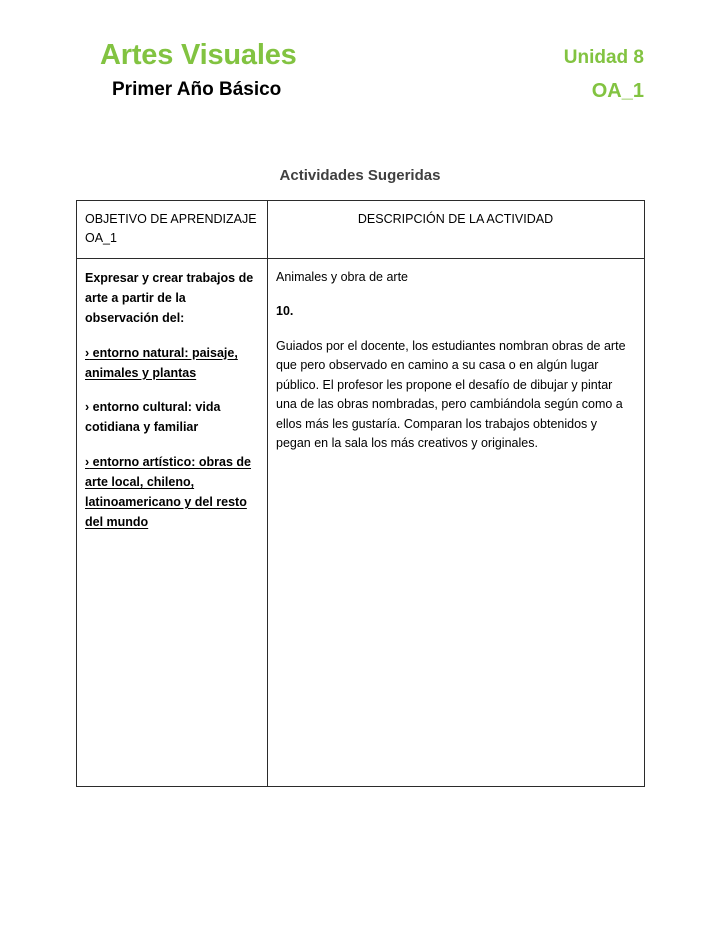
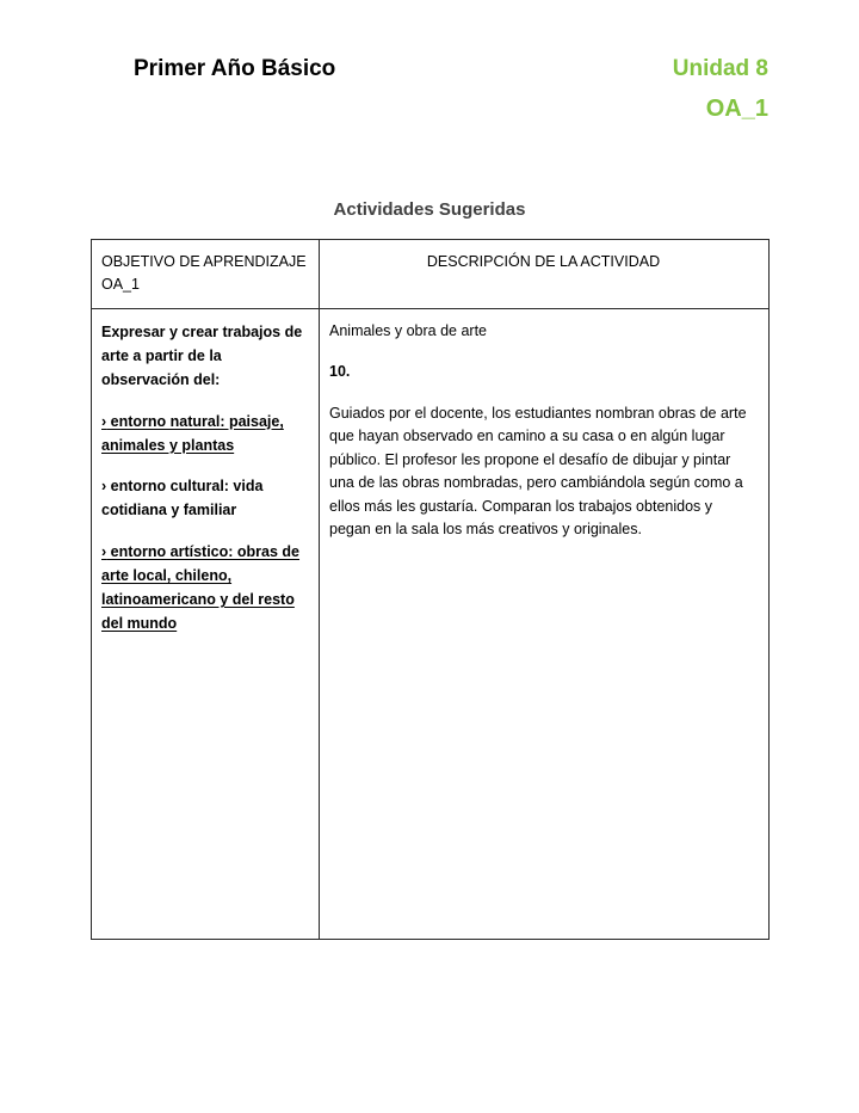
- Artes Visuales
  Primer Año Básico
  Unidad 8
  OA_1
  Actividades Sugeridas
  OBJETIVO DE APRENDIZAJE OA_1	DESCRIPCIÓN DE LA ACTIVIDAD
- Expresar y crear trabajos de arte a partir de la observación del: › entorno natural: paisaje, animales y plantas › entorno cultural: vida cotidiana y familiar › entorno artístico: obras de arte local, chileno, latinoamericano y del resto del mundo	Animales y obra de arte 10. Guiados por el docente, los estudiantes nombran obras de arte que pero observado en camino a su casa o en algún lugar público. El profesor les propone el desafío de dibujar y pintar una de las obras nombradas, pero cambiándola según como a ellos más les gustaría. Comparan los trabajos obtenidos y pegan en la sala los más creativos y originales.
+ Expresar y crear trabajos de arte a partir de la observación del: › entorno natural: paisaje, animales y plantas › entorno cultural: vida cotidiana y familiar › entorno artístico: obras de arte local, chileno, latinoamericano y del resto del mundo	Animales y obra de arte 10. Guiados por el docente, los estudiantes nombran obras de arte que hayan observado en camino a su casa o en algún lugar público. El profesor les propone el desafío de dibujar y pintar una de las obras nombradas, pero cambiándola según como a ellos más les gustaría. Comparan los trabajos obtenidos y pegan en la sala los más creativos y originales.
